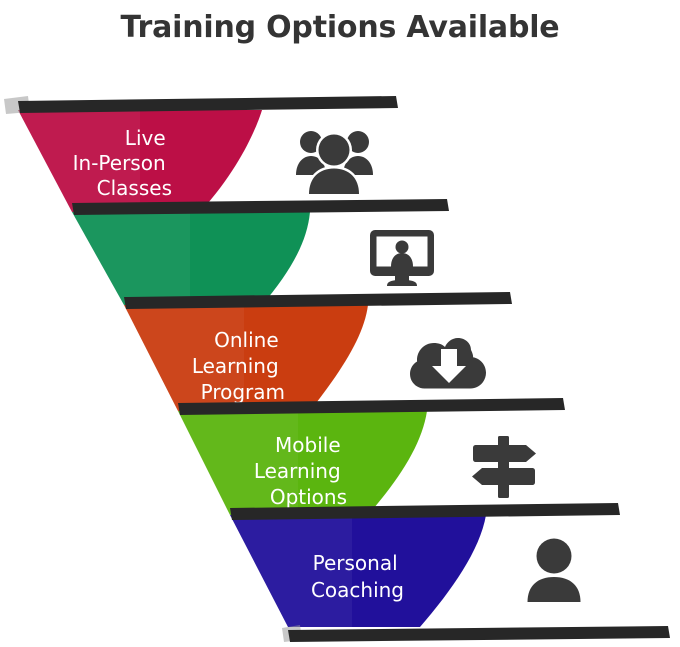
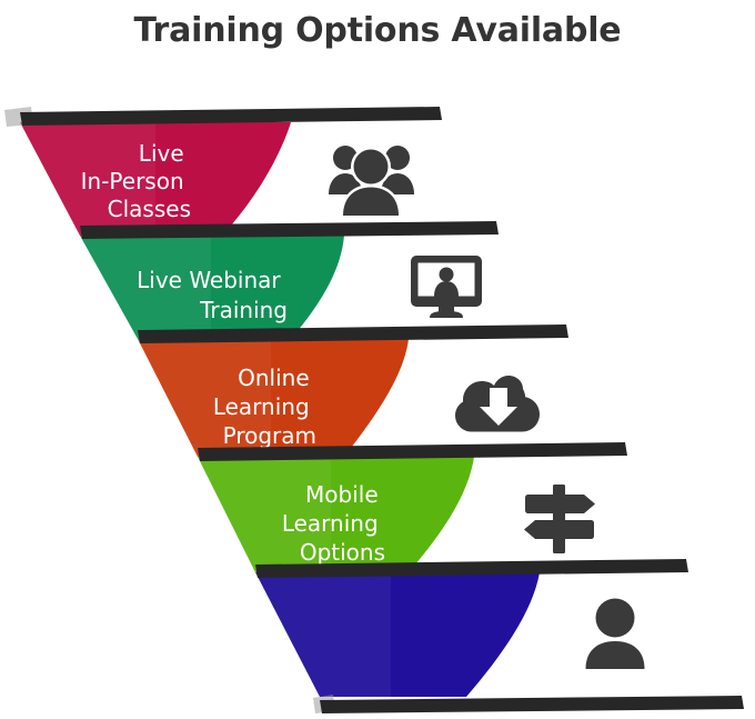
  Training Options Available
  Live In-Person Classes
+ Live Webinar Training
  Online Learning Program
  Mobile Learning Options
- Personal Coaching
